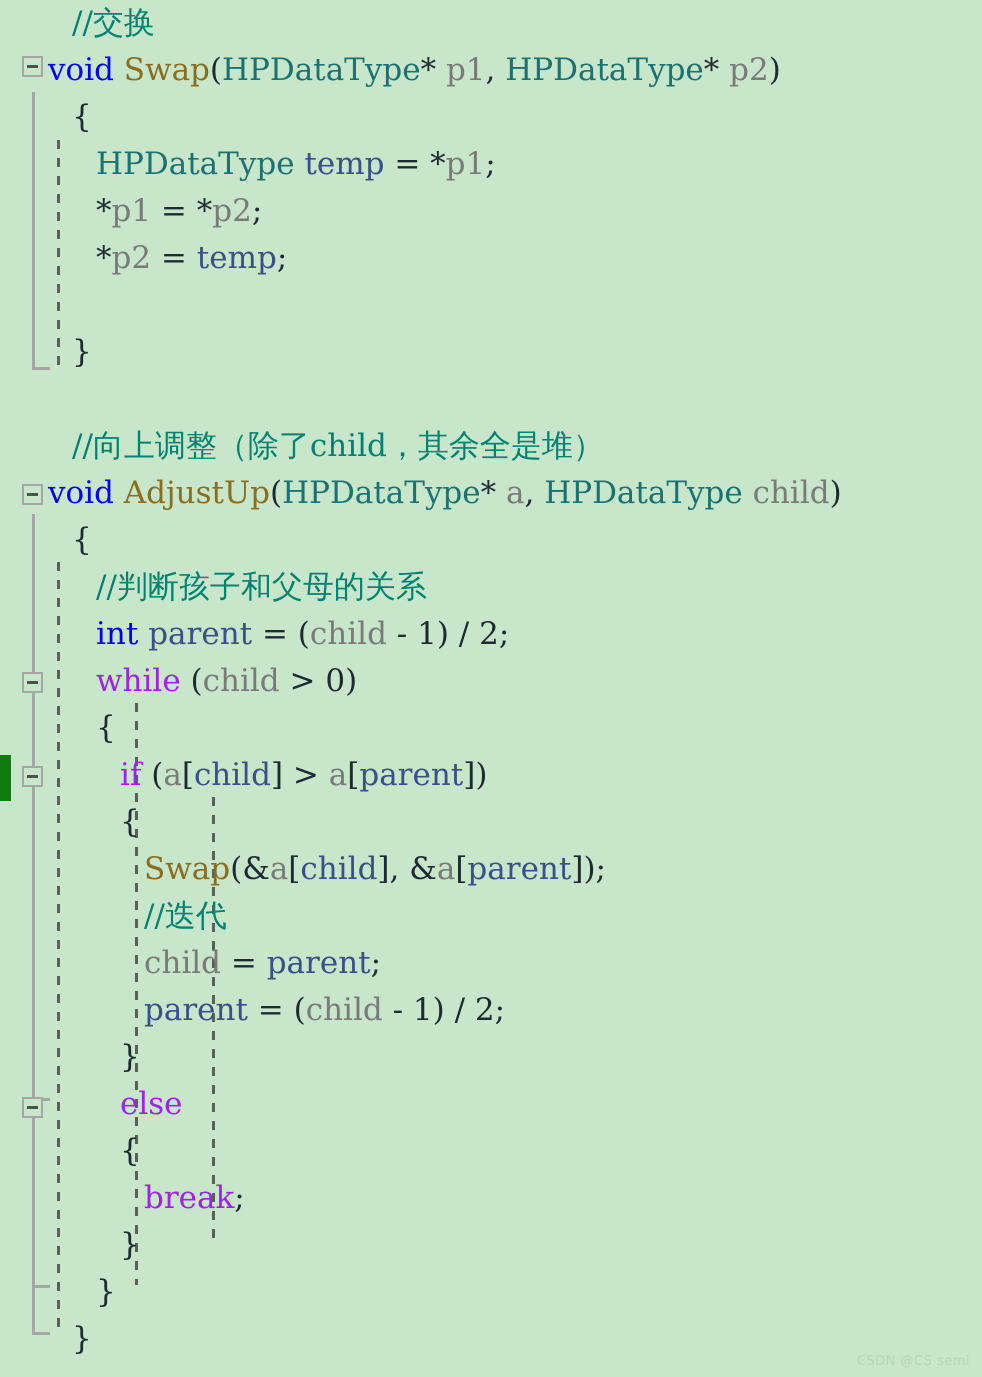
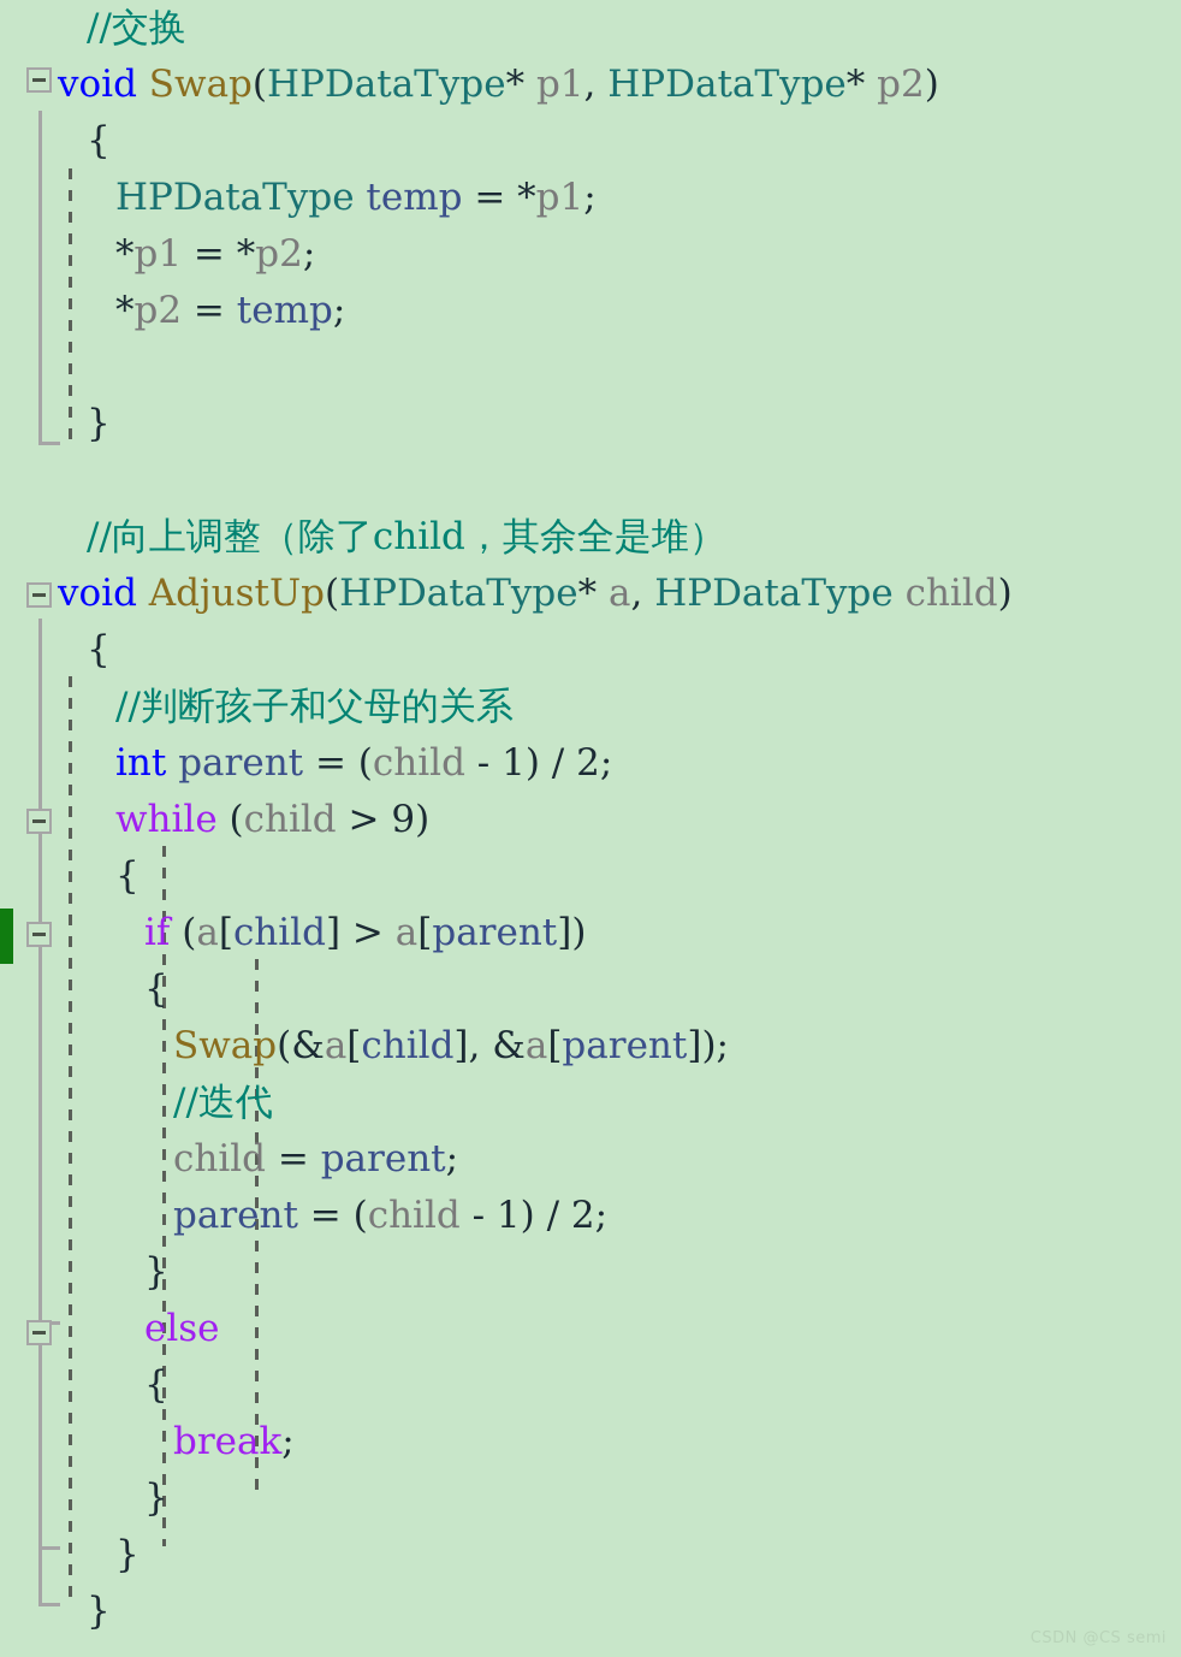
  //交换
  void Swap(HPDataType* p1, HPDataType* p2)
  {
  HPDataType temp = *p1;
  *p1 = *p2;
  *p2 = temp;
  }
  //向上调整（除了child，其余全是堆）
  void AdjustUp(HPDataType* a, HPDataType child)
  {
  //判断孩子和父母的关系
  int parent = (child - 1) / 2;
- while (child > 0)
+ while (child > 9)
  {
  if (a[child] > a[parent])
  {
  Swap(&a[child], &a[parent]);
  //迭代
  child = parent;
  parent = (child - 1) / 2;
  }
  else
  {
  break;
  }
  }
  }
